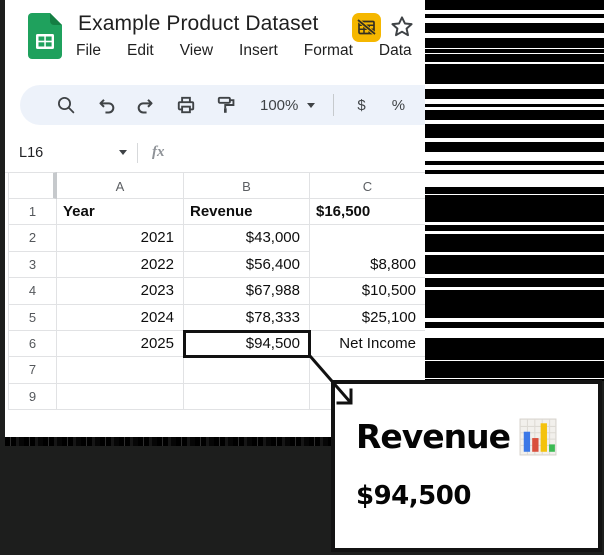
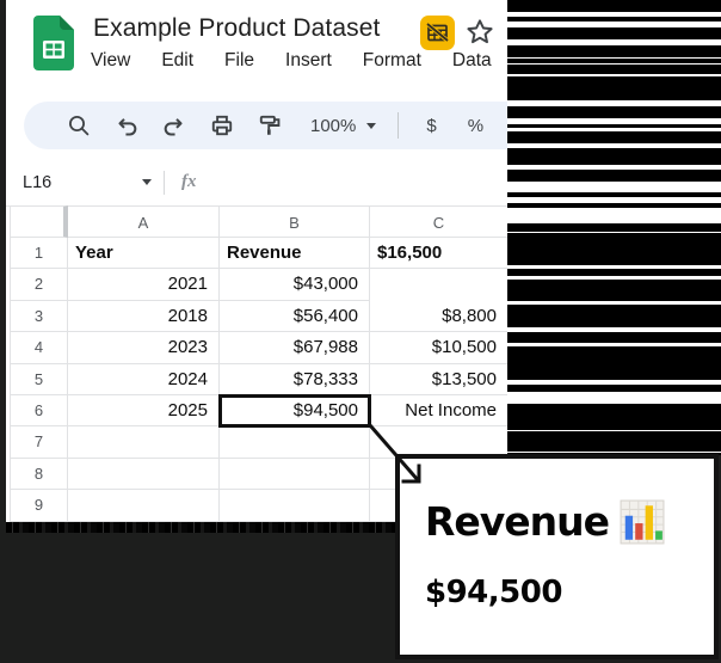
  Example Product Dataset
- File
+ View
  Edit
- View
+ File
  Insert
  Format
  Data
  100%
  $
  %
  L16
  fx
  A
  B
  C
  1
  Year
  Revenue
  $16,500
  2
  2021
  $43,000
  3
- 2022
+ 2018
  $56,400
  $8,800
  4
  2023
  $67,988
  $10,500
  5
  2024
  $78,333
- $25,100
+ $13,500
  6
  2025
  $94,500
  Net Income
  7
+ 8
  9
  Revenue
  $94,500
